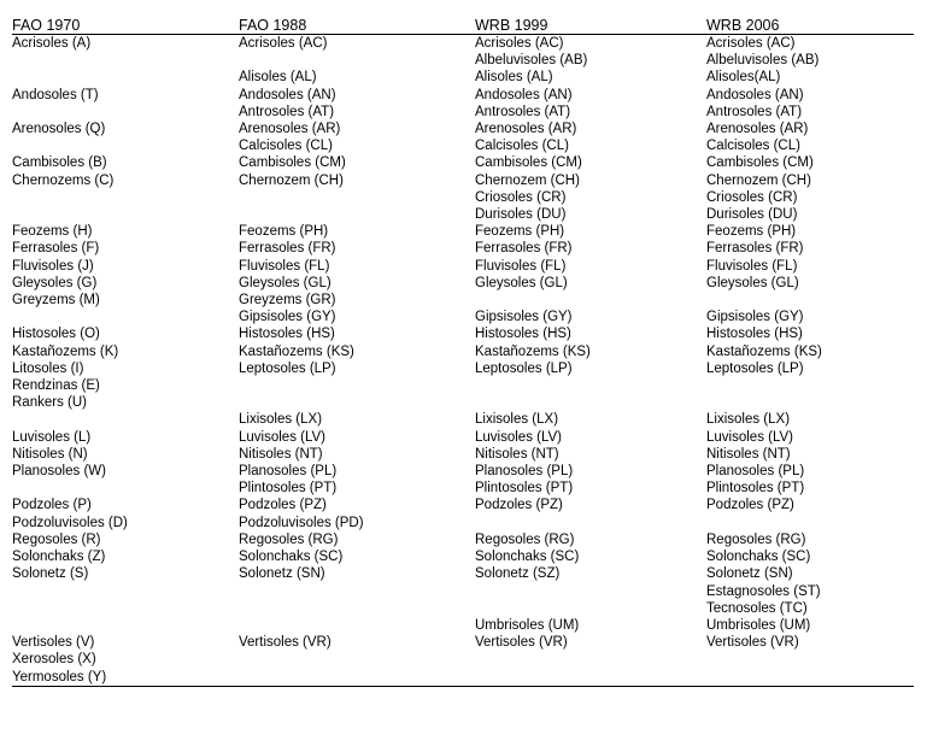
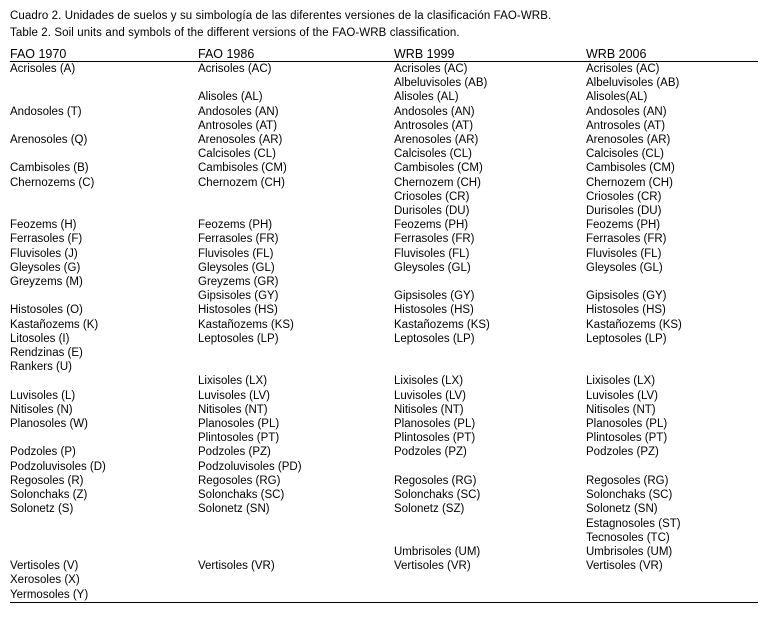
+ Cuadro 2. Unidades de suelos y su simbología de las diferentes versiones de la clasificación FAO-WRB.
+ Table 2. Soil units and symbols of the different versions of the FAO-WRB classification.
- FAO 1970	FAO 1988	WRB 1999	WRB 2006
+ FAO 1970	FAO 1986	WRB 1999	WRB 2006
  Acrisoles (A) Andosoles (T) Arenosoles (Q) Cambisoles (B)Chernozems (C) Feozems (H)Ferrasoles (F)Fluvisoles (J)Gleysoles (G)Greyzems (M) Histosoles (O)Kastañozems (K)Litosoles (I)Rendzinas (E)Rankers (U) Luvisoles (L)Nitisoles (N)Planosoles (W) Podzoles (P)Podzoluvisoles (D)Regosoles (R)Solonchaks (Z)Solonetz (S) Vertisoles (V)Xerosoles (X)Yermosoles (Y)	Acrisoles (AC) Alisoles (AL)Andosoles (AN)Antrosoles (AT)Arenosoles (AR)Calcisoles (CL)Cambisoles (CM)Chernozem (CH) Feozems (PH)Ferrasoles (FR)Fluvisoles (FL)Gleysoles (GL)Greyzems (GR)Gipsisoles (GY)Histosoles (HS)Kastañozems (KS)Leptosoles (LP) Lixisoles (LX)Luvisoles (LV)Nitisoles (NT)Planosoles (PL)Plintosoles (PT)Podzoles (PZ)Podzoluvisoles (PD)Regosoles (RG)Solonchaks (SC)Solonetz (SN) Vertisoles (VR)	Acrisoles (AC)Albeluvisoles (AB)Alisoles (AL)Andosoles (AN)Antrosoles (AT)Arenosoles (AR)Calcisoles (CL)Cambisoles (CM)Chernozem (CH)Criosoles (CR)Durisoles (DU)Feozems (PH)Ferrasoles (FR)Fluvisoles (FL)Gleysoles (GL) Gipsisoles (GY)Histosoles (HS)Kastañozems (KS)Leptosoles (LP) Lixisoles (LX)Luvisoles (LV)Nitisoles (NT)Planosoles (PL)Plintosoles (PT)Podzoles (PZ) Regosoles (RG)Solonchaks (SC)Solonetz (SZ) Umbrisoles (UM)Vertisoles (VR)	Acrisoles (AC)Albeluvisoles (AB)Alisoles(AL)Andosoles (AN)Antrosoles (AT)Arenosoles (AR)Calcisoles (CL)Cambisoles (CM)Chernozem (CH)Criosoles (CR)Durisoles (DU)Feozems (PH)Ferrasoles (FR)Fluvisoles (FL)Gleysoles (GL) Gipsisoles (GY)Histosoles (HS)Kastañozems (KS)Leptosoles (LP) Lixisoles (LX)Luvisoles (LV)Nitisoles (NT)Planosoles (PL)Plintosoles (PT)Podzoles (PZ) Regosoles (RG)Solonchaks (SC)Solonetz (SN)Estagnosoles (ST)Tecnosoles (TC)Umbrisoles (UM)Vertisoles (VR)
